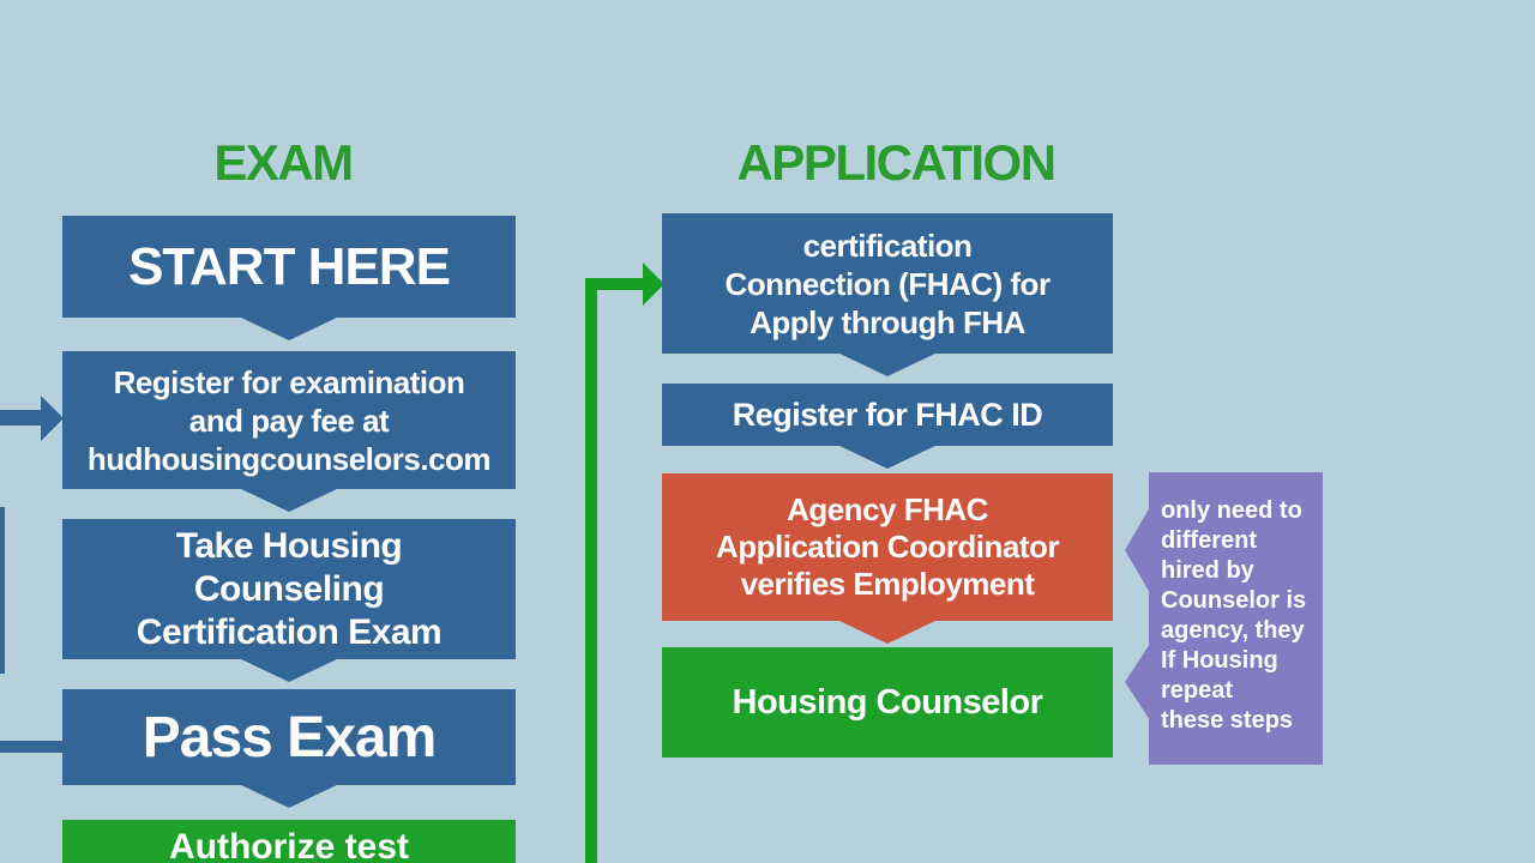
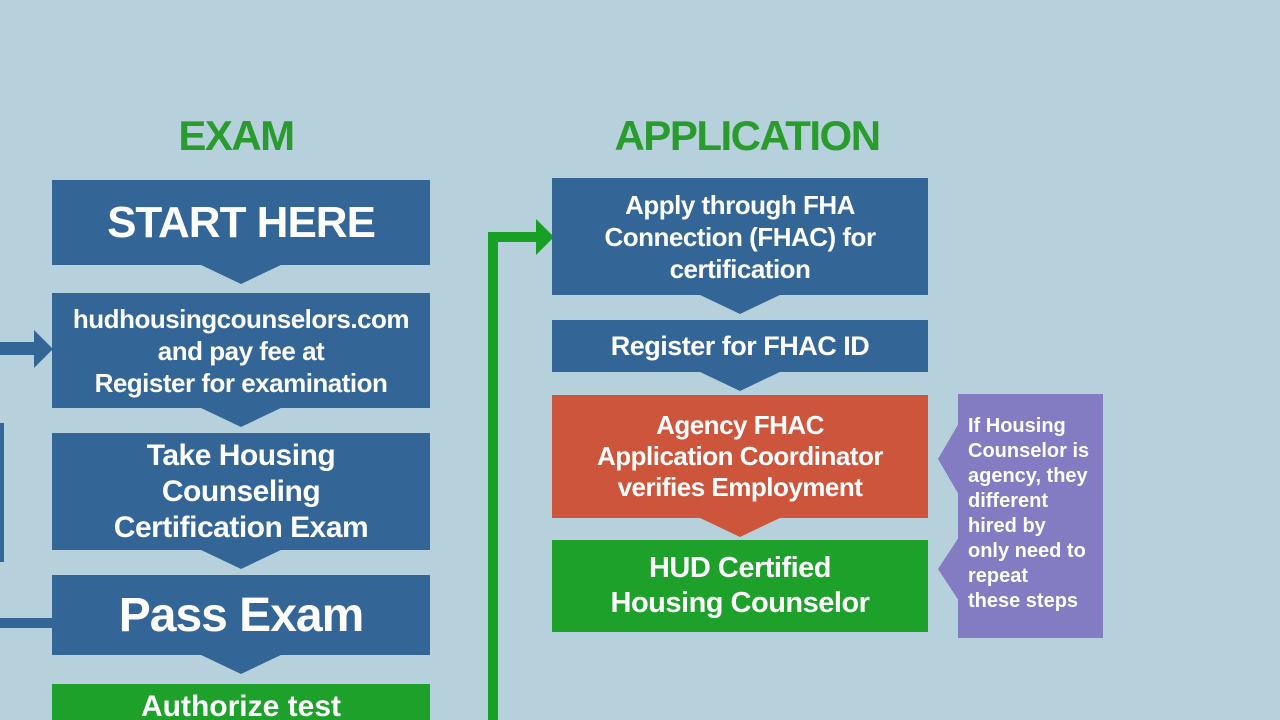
  EXAM
  APPLICATION
  START HERE
- Register for examination
+ hudhousingcounselors.com
  and pay fee at
- hudhousingcounselors.com
+ Register for examination
  Take Housing
  Counseling
  Certification Exam
  Pass Exam
  Authorize test
- certification
+ Apply through FHA
  Connection (FHAC) for
- Apply through FHA
+ certification
  Register for FHAC ID
  Agency FHAC
  Application Coordinator
  verifies Employment
+ HUD Certified
  Housing Counselor
- only need to
+ If Housing
- different
+ Counselor is
- hired by
+ agency, they
- Counselor is
+ different
- agency, they
+ hired by
- If Housing
+ only need to
  repeat
  these steps
